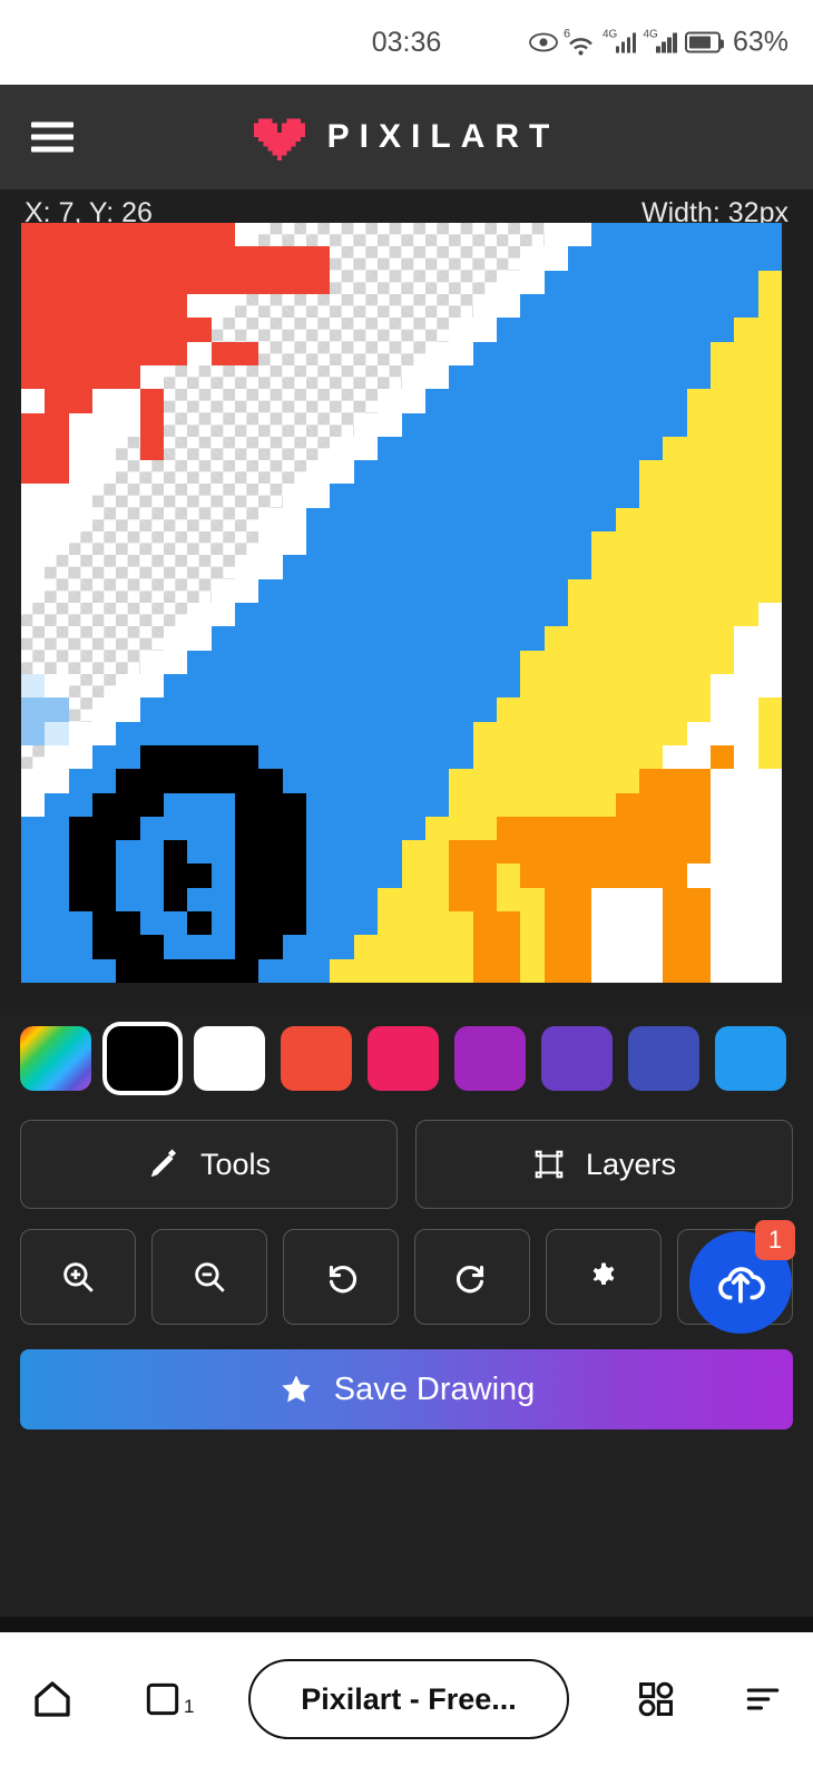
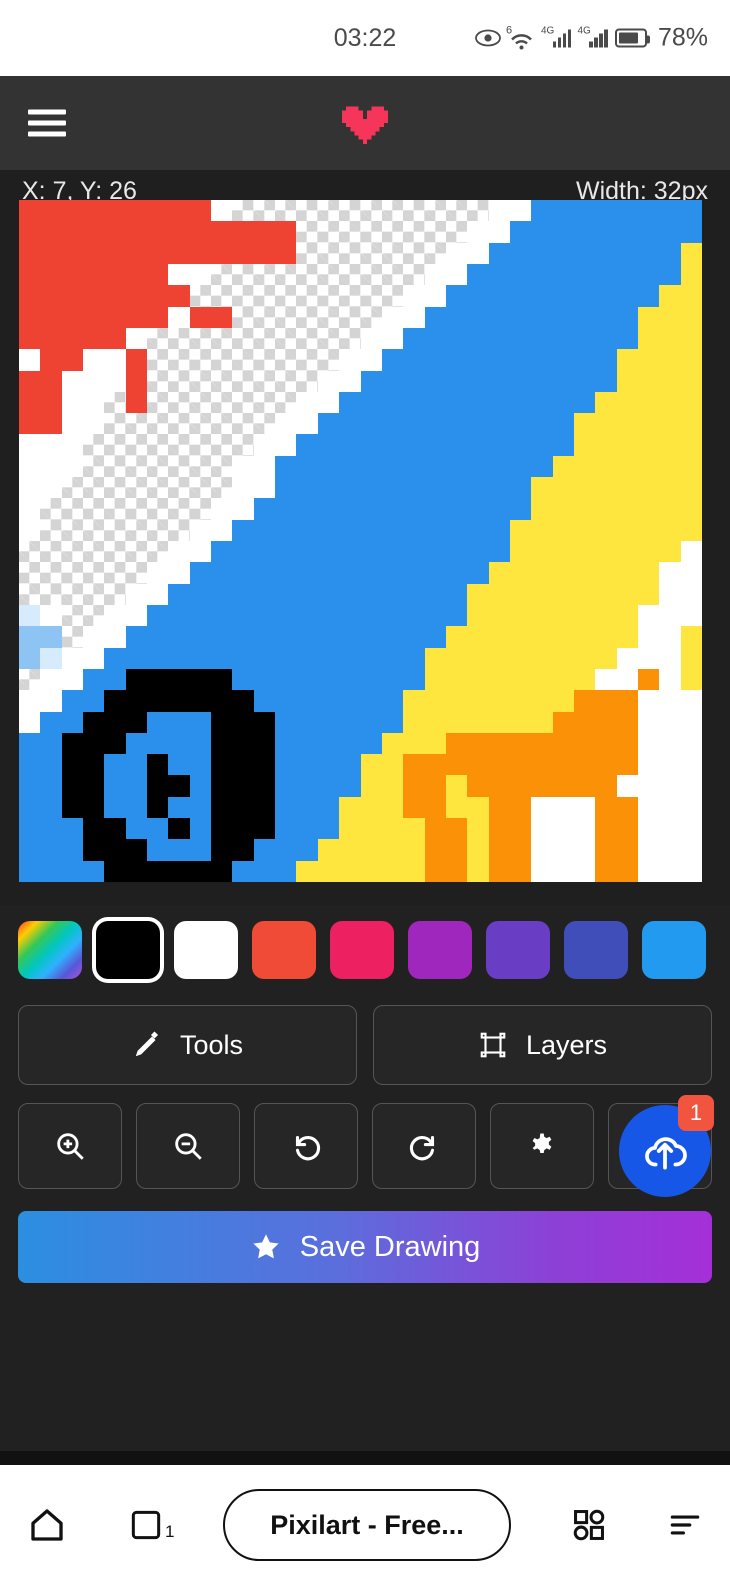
- 03:36
+ 03:22
  6
  4G
  4G
- 63%
+ 78%
- PIXILART
  X: 7, Y: 26
  Width: 32px
  Tools
  Layers
  1
  Save Drawing
  1
  Pixilart - Free...
